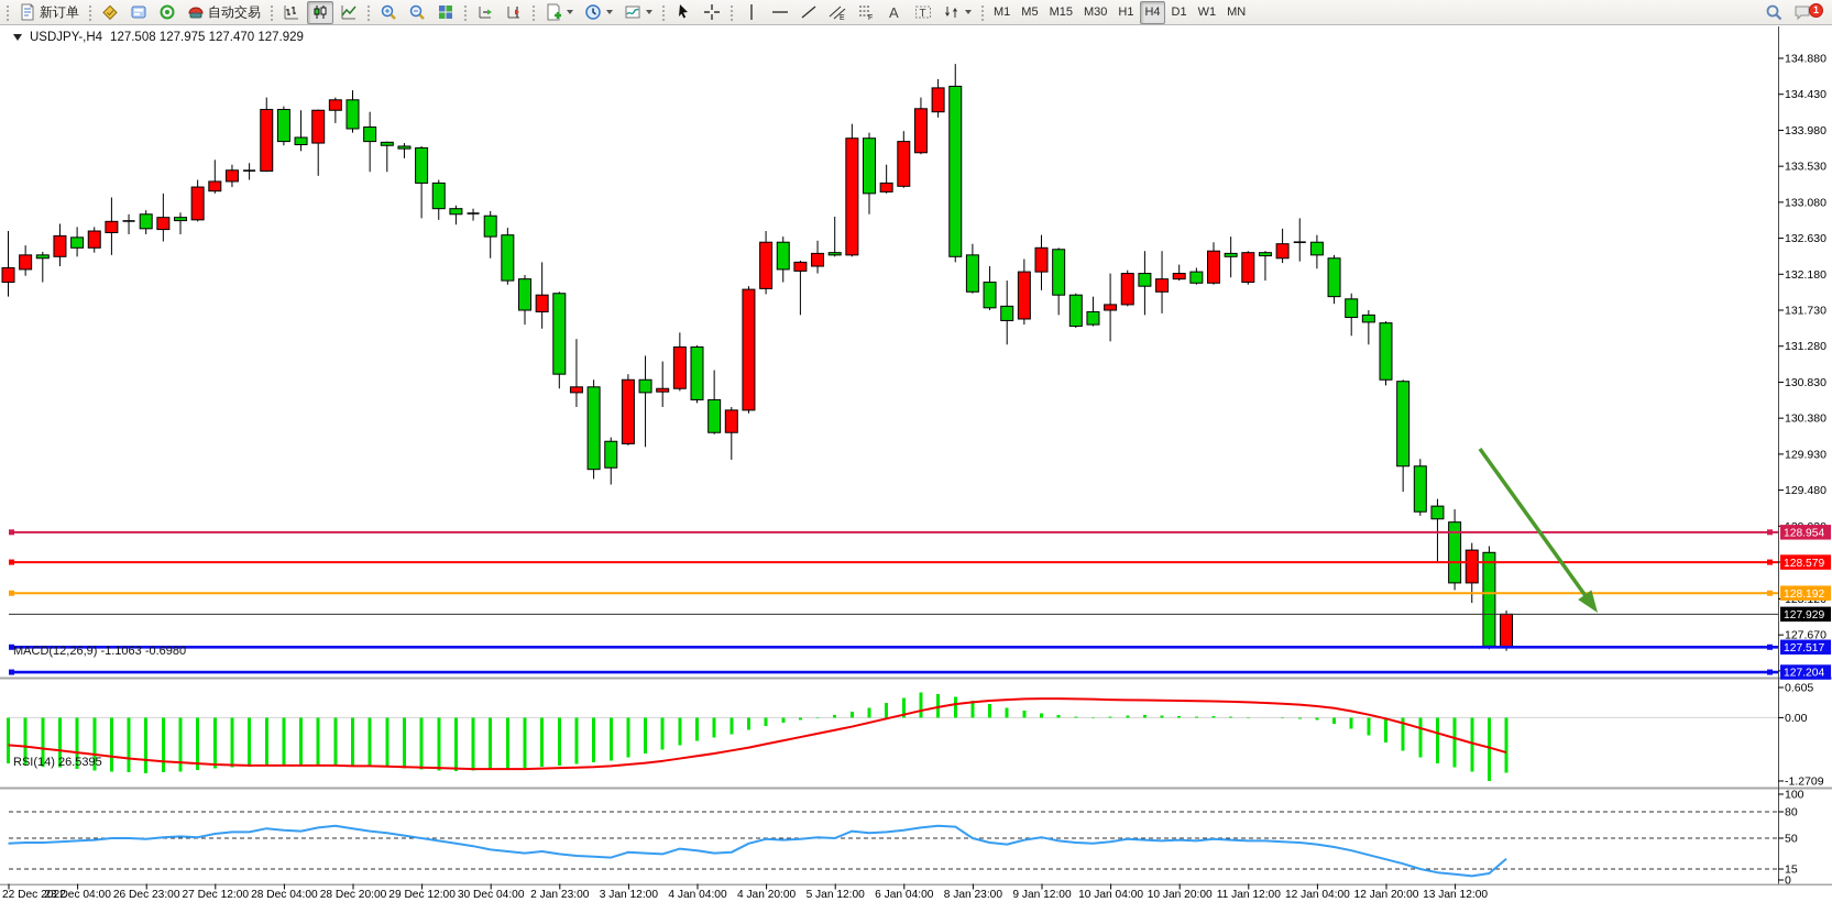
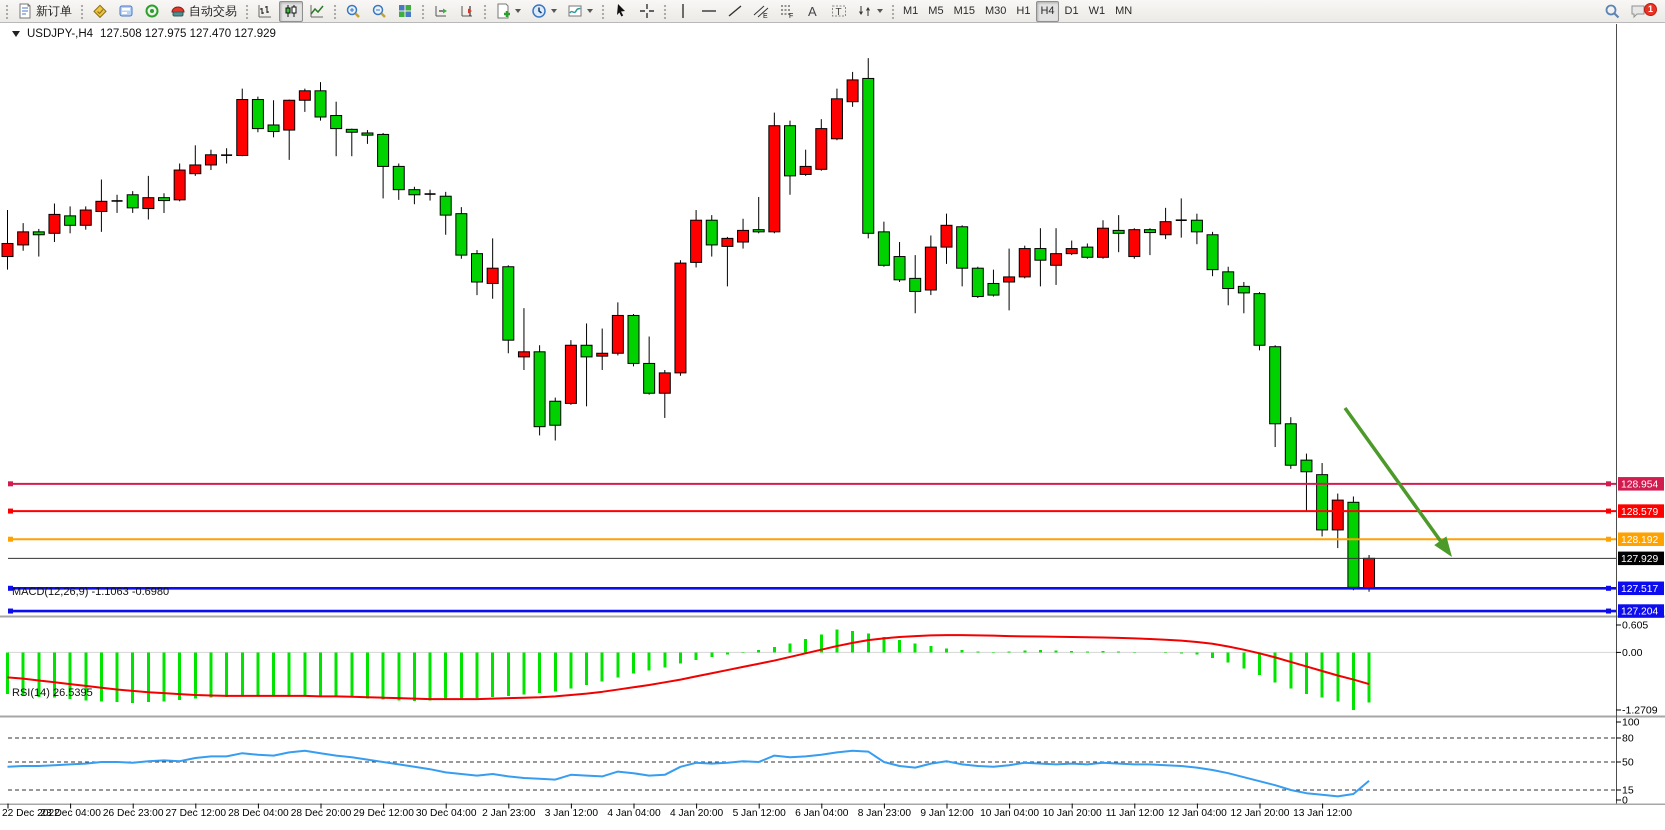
- 134.880
- 134.430
- 133.980
- 133.530
- 133.080
- 132.630
- 132.180
- 131.730
- 131.280
- 130.830
- 130.380
- 129.930
- 129.480
- 127.670
  0.605
  0.00
  -1.2709
  100
  80
  50
  15
  0
  22 Dec 2022
  23 Dec 04:00
  26 Dec 23:00
  27 Dec 12:00
  28 Dec 04:00
  28 Dec 20:00
  29 Dec 12:00
  30 Dec 04:00
  2 Jan 23:00
  3 Jan 12:00
  4 Jan 04:00
  4 Jan 20:00
  5 Jan 12:00
  6 Jan 04:00
  8 Jan 23:00
  9 Jan 12:00
  10 Jan 04:00
  10 Jan 20:00
  11 Jan 12:00
  12 Jan 04:00
  12 Jan 20:00
  13 Jan 12:00
  128.954
  128.579
  128.192
  127.517
  127.204
  127.929
  新订单
  自动交易
  A
  T
  M1
  M5
  M15
  M30
  H1
  H4
  D1
  W1
  MN
  1
  USDJPY-,H4
  127.508 127.975 127.470 127.929
  MACD(12,26,9) -1.1063 -0.6980
  RSI(14) 26.5395
